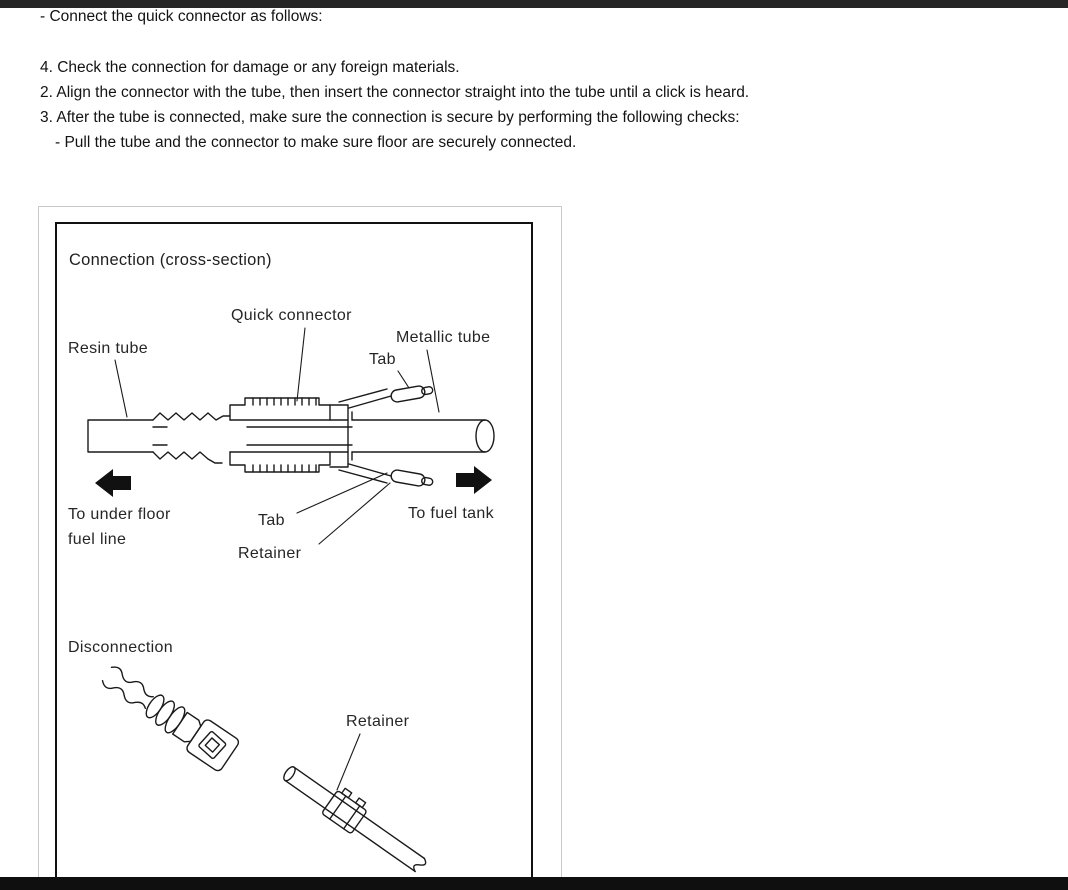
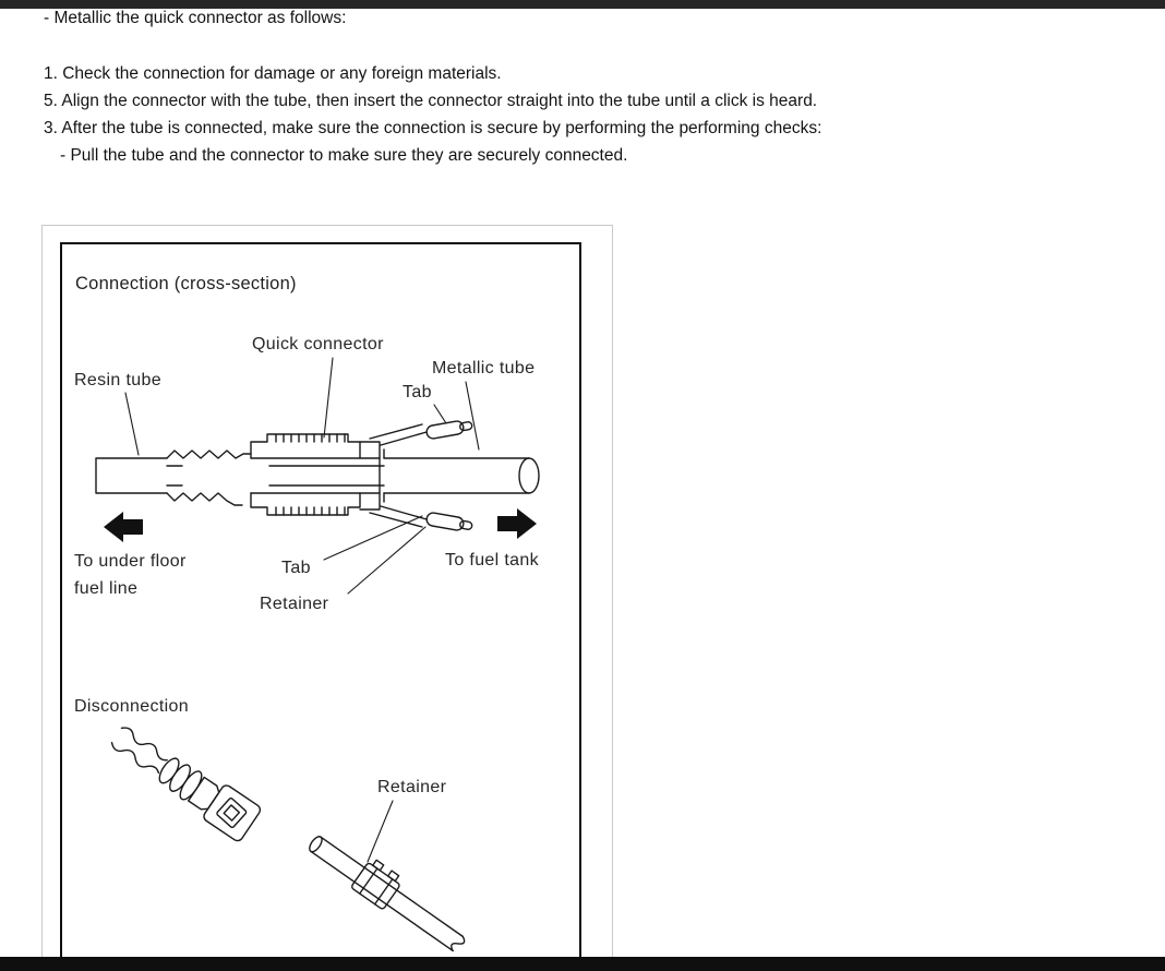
- - Connect the quick connector as follows:
+ - Metallic the quick connector as follows:
- 4. Check the connection for damage or any foreign materials.
+ 1. Check the connection for damage or any foreign materials.
- 2. Align the connector with the tube, then insert the connector straight into the tube until a click is heard.
+ 5. Align the connector with the tube, then insert the connector straight into the tube until a click is heard.
- 3. After the tube is connected, make sure the connection is secure by performing the following checks:
+ 3. After the tube is connected, make sure the connection is secure by performing the performing checks:
- - Pull the tube and the connector to make sure floor are securely connected.
+ - Pull the tube and the connector to make sure they are securely connected.
  Connection (cross-section)
  Quick connector
  Metallic tube
  Tab
  Resin tube
  To under floor
  fuel line
  Tab
  Retainer
  To fuel tank
  Disconnection
  Retainer
